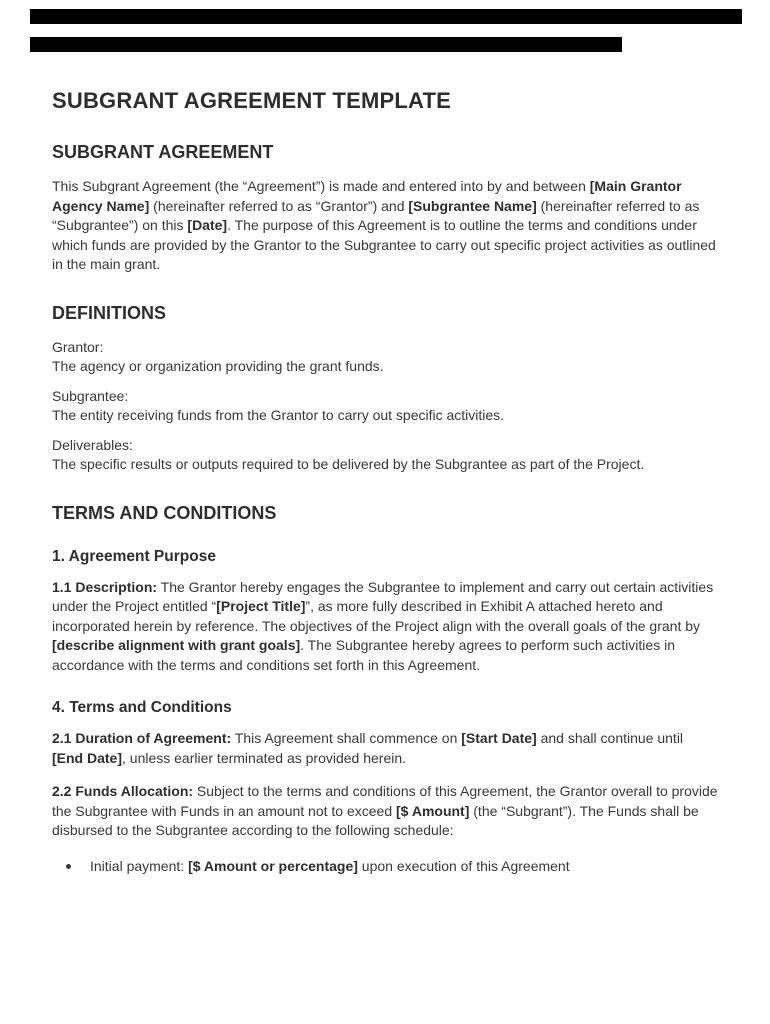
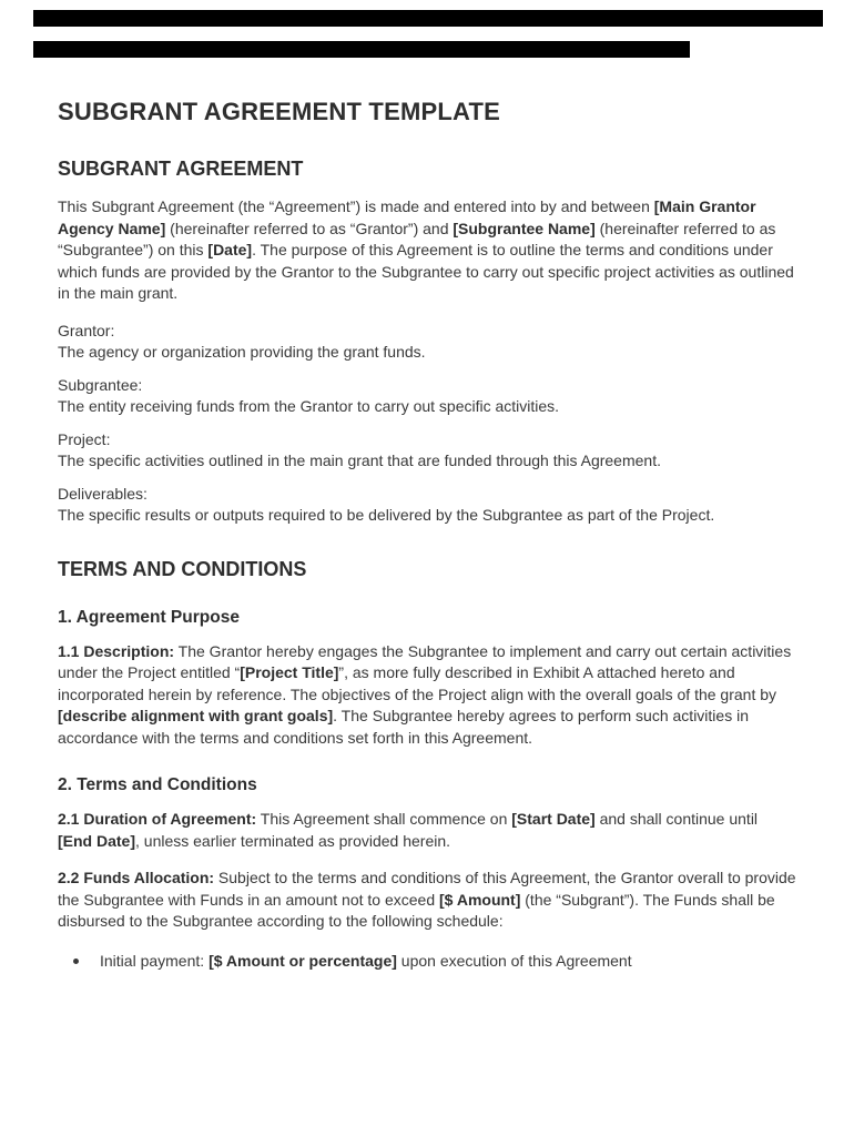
  SUBGRANT AGREEMENT TEMPLATE
  SUBGRANT AGREEMENT
  This Subgrant Agreement (the “Agreement”) is made and entered into by and between [Main Grantor Agency Name] (hereinafter referred to as “Grantor”) and [Subgrantee Name] (hereinafter referred to as “Subgrantee”) on this [Date]. The purpose of this Agreement is to outline the terms and conditions under which funds are provided by the Grantor to the Subgrantee to carry out specific project activities as outlined in the main grant.
- DEFINITIONS
  Grantor:
  The agency or organization providing the grant funds.
  Subgrantee:
  The entity receiving funds from the Grantor to carry out specific activities.
+ Project:
+ The specific activities outlined in the main grant that are funded through this Agreement.
  Deliverables:
  The specific results or outputs required to be delivered by the Subgrantee as part of the Project.
  TERMS AND CONDITIONS
  1. Agreement Purpose
  1.1 Description: The Grantor hereby engages the Subgrantee to implement and carry out certain activities under the Project entitled “[Project Title]”, as more fully described in Exhibit A attached hereto and incorporated herein by reference. The objectives of the Project align with the overall goals of the grant by [describe alignment with grant goals]. The Subgrantee hereby agrees to perform such activities in accordance with the terms and conditions set forth in this Agreement.
- 4. Terms and Conditions
+ 2. Terms and Conditions
  2.1 Duration of Agreement: This Agreement shall commence on [Start Date] and shall continue until [End Date], unless earlier terminated as provided herein.
  2.2 Funds Allocation: Subject to the terms and conditions of this Agreement, the Grantor overall to provide the Subgrantee with Funds in an amount not to exceed [$ Amount] (the “Subgrant”). The Funds shall be disbursed to the Subgrantee according to the following schedule:
  Initial payment: [$ Amount or percentage] upon execution of this Agreement
